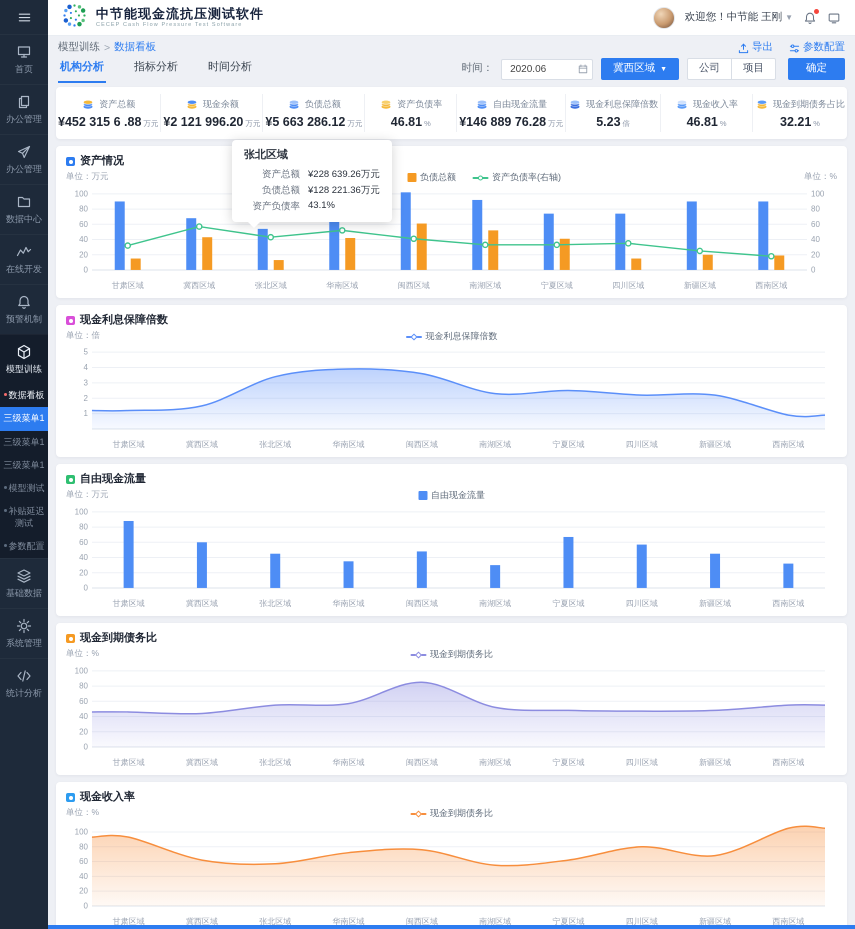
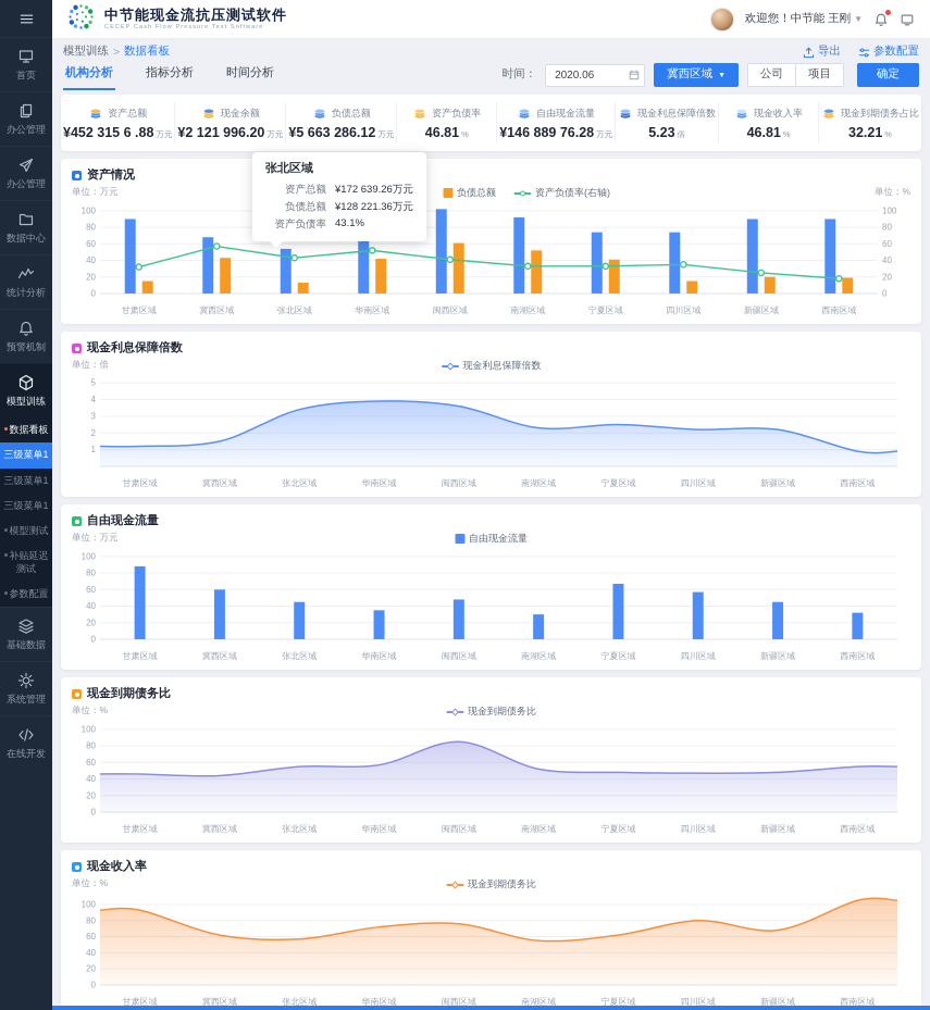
  首页
  办公管理
  办公管理
  数据中心
- 在线开发
+ 统计分析
  预警机制
  模型训练
  数据看板
  三级菜单1
  三级菜单1
  三级菜单1
  模型测试
  补贴延迟测试
  参数配置
  基础数据
  系统管理
- 统计分析
+ 在线开发
  中节能现金流抗压测试软件
  欢迎您！中节能 王刚 ▼
  模型训练
  >
  数据看板
  导出
  参数配置
  机构分析
  指标分析
  时间分析
  时间：
  2020.06
  冀西区域
  公司
  项目
  确定
  资产总额
  ¥452 315 6 .88 万元
  现金余额
  ¥2 121 996.20 万元
  负债总额
  ¥5 663 286.12 万元
  资产负债率
  46.81 %
  自由现金流量
  ¥146 889 76.28 万元
  现金利息保障倍数
  5.23 倍
  现金收入率
  46.81 %
  现金到期债务占比
  32.21 %
  资产情况
  单位：万元
  负债总额
  资产负债率(右轴)
  单位：%
  0
  0
  20
  20
  40
  40
  60
  60
  80
  80
  100
  100
  甘肃区域
  冀西区域
  张北区域
  华南区域
  闽西区域
  南湖区域
  宁夏区域
  四川区域
  新疆区域
  西南区域
  张北区域
  资产总额
- ¥228 639.26万元
+ ¥172 639.26万元
  负债总额
  ¥128 221.36万元
  资产负债率
  43.1%
  现金利息保障倍数
  单位：倍
  现金利息保障倍数
  1
  2
  3
  4
  5
  甘肃区域
  冀西区域
  张北区域
  华南区域
  闽西区域
  南湖区域
  宁夏区域
  四川区域
  新疆区域
  西南区域
  自由现金流量
  单位：万元
  自由现金流量
  0
  20
  40
  60
  80
  100
  甘肃区域
  冀西区域
  张北区域
  华南区域
  闽西区域
  南湖区域
  宁夏区域
  四川区域
  新疆区域
  西南区域
  现金到期债务比
  单位：%
  现金到期债务比
  0
  20
  40
  60
  80
  100
  甘肃区域
  冀西区域
  张北区域
  华南区域
  闽西区域
  南湖区域
  宁夏区域
  四川区域
  新疆区域
  西南区域
  现金收入率
  单位：%
  现金到期债务比
  0
  20
  40
  60
  80
  100
  甘肃区域
  冀西区域
  张北区域
  华南区域
  闽西区域
  南湖区域
  宁夏区域
  四川区域
  新疆区域
  西南区域
